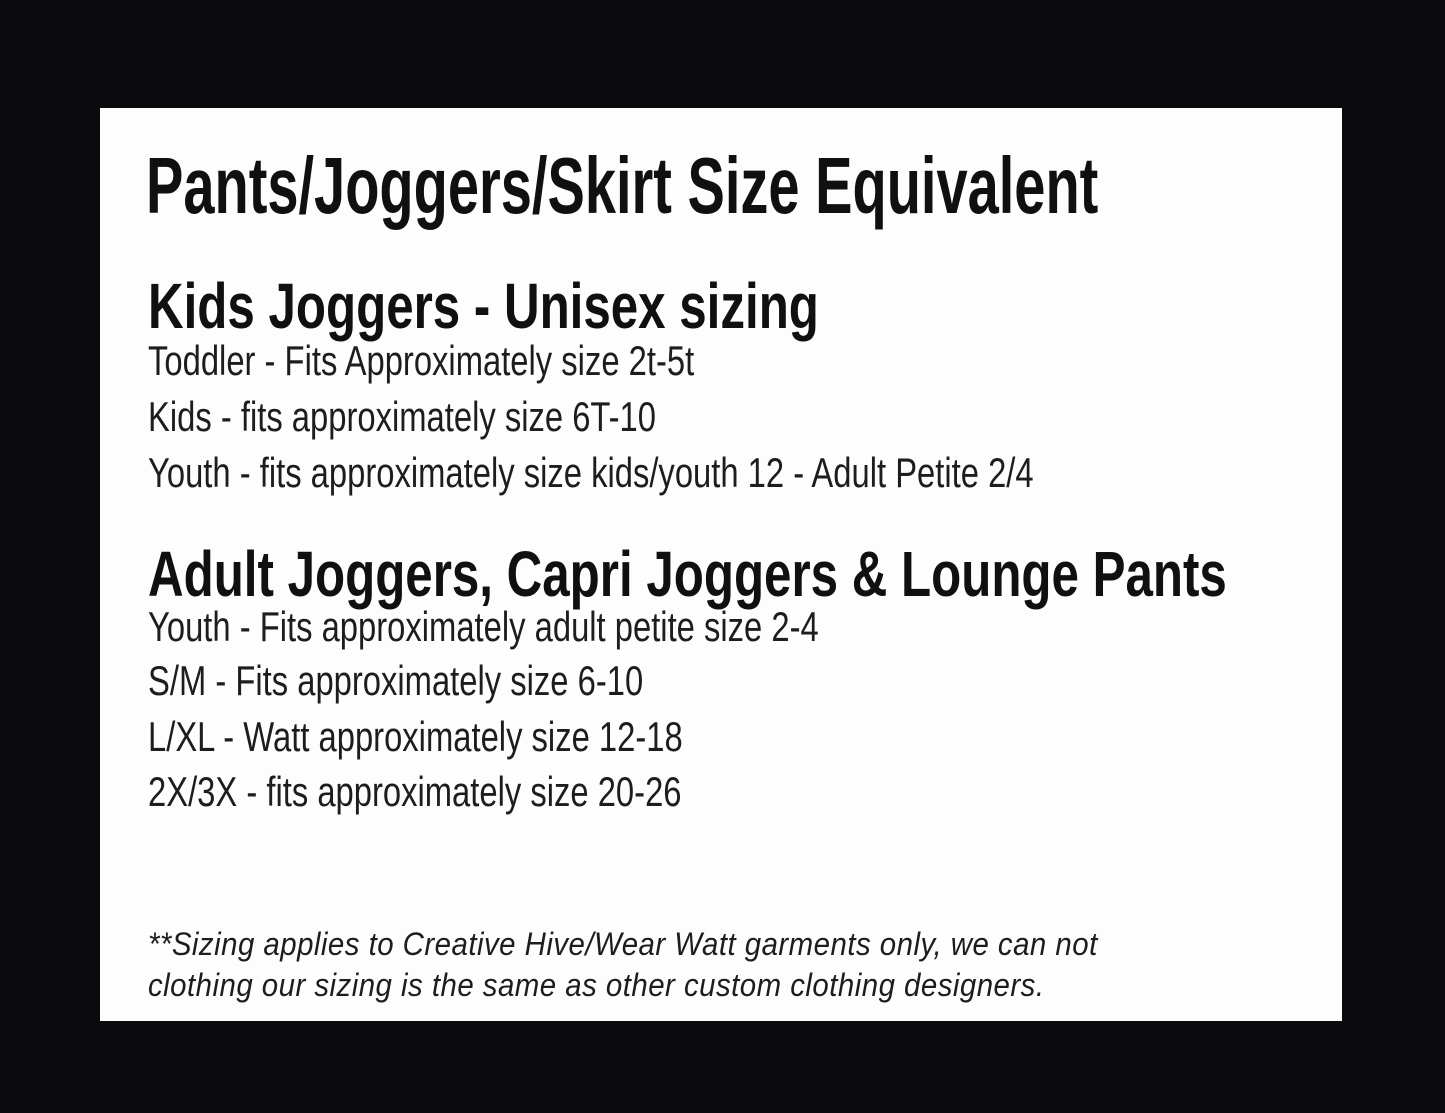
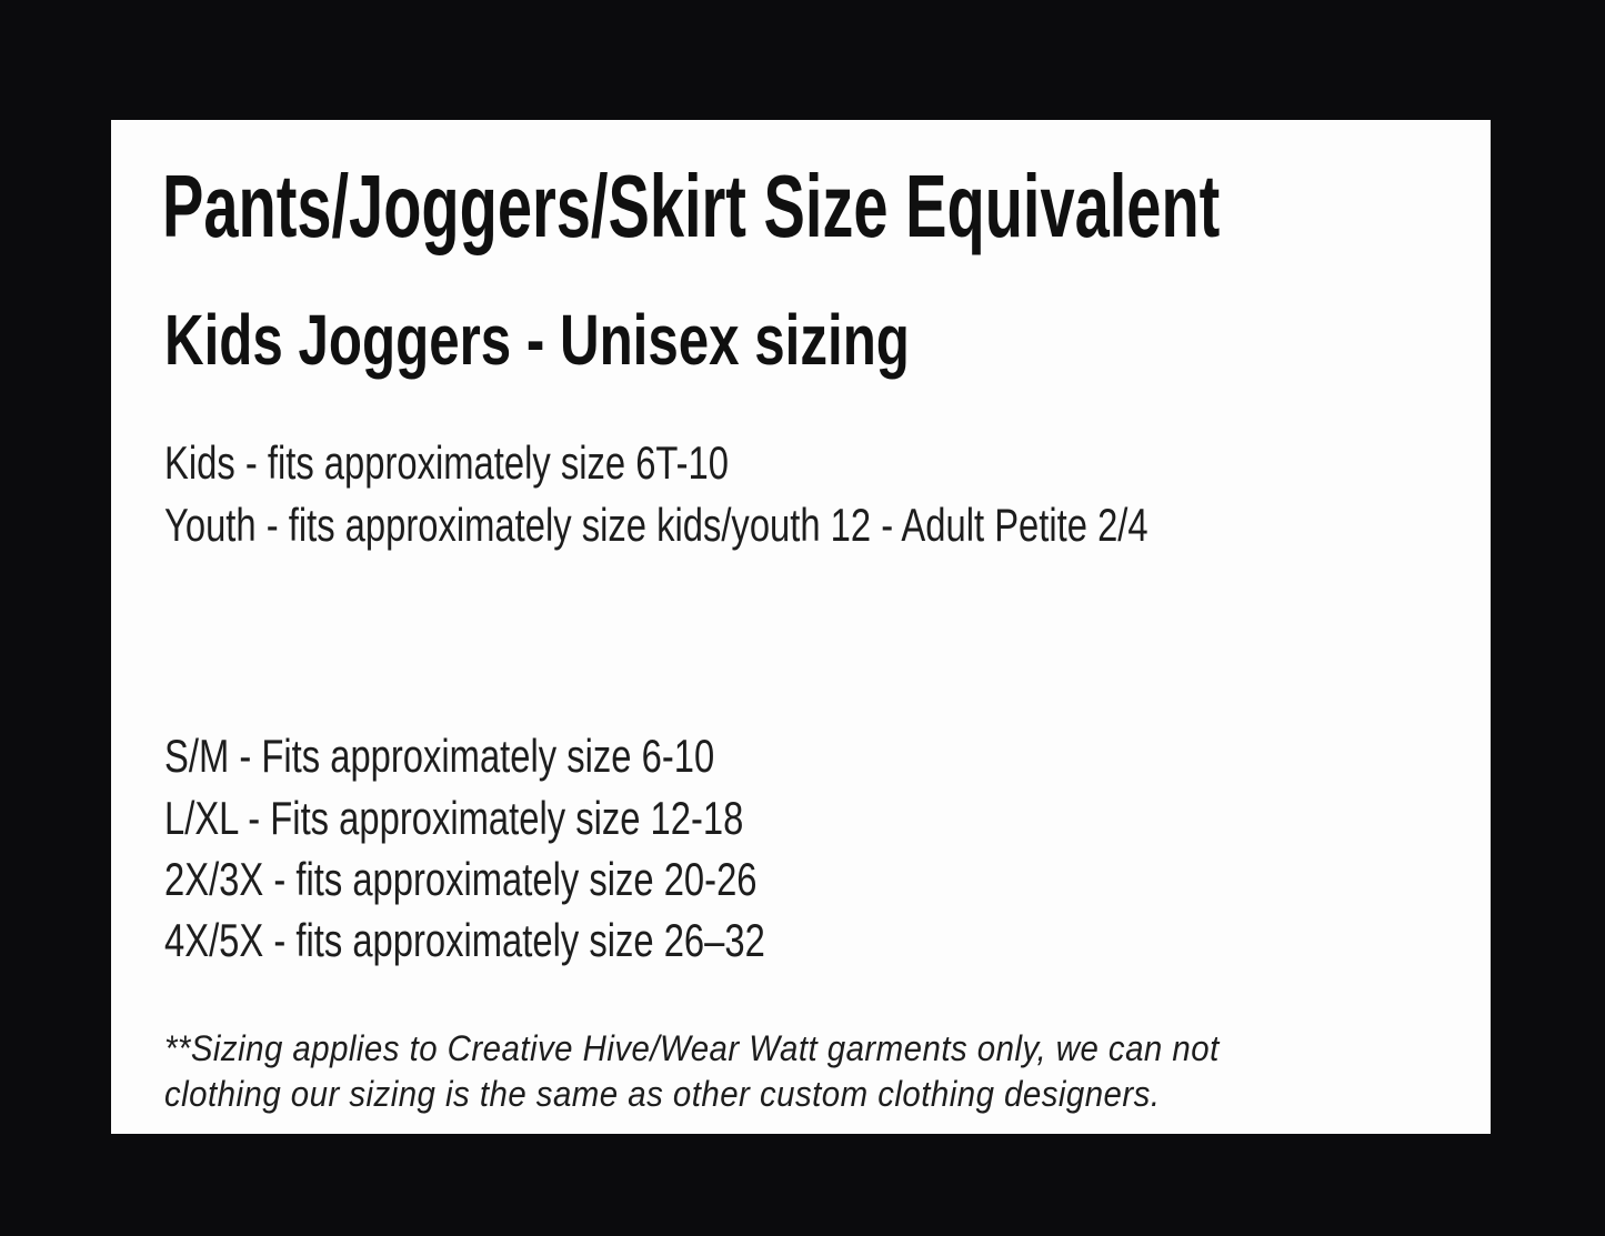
  Pants/Joggers/Skirt Size Equivalent
  Kids Joggers - Unisex sizing
- Toddler - Fits Approximately size 2t-5t
  Kids - fits approximately size 6T-10
  Youth - fits approximately size kids/youth 12 - Adult Petite 2/4
- Adult Joggers, Capri Joggers & Lounge Pants
- Youth - Fits approximately adult petite size 2-4
  S/M - Fits approximately size 6-10
- L/XL - Watt approximately size 12-18
+ L/XL - Fits approximately size 12-18
  2X/3X - fits approximately size 20-26
+ 4X/5X - fits approximately size 26–32
  **Sizing applies to Creative Hive/Wear Watt garments only, we can not
  clothing our sizing is the same as other custom clothing designers.
